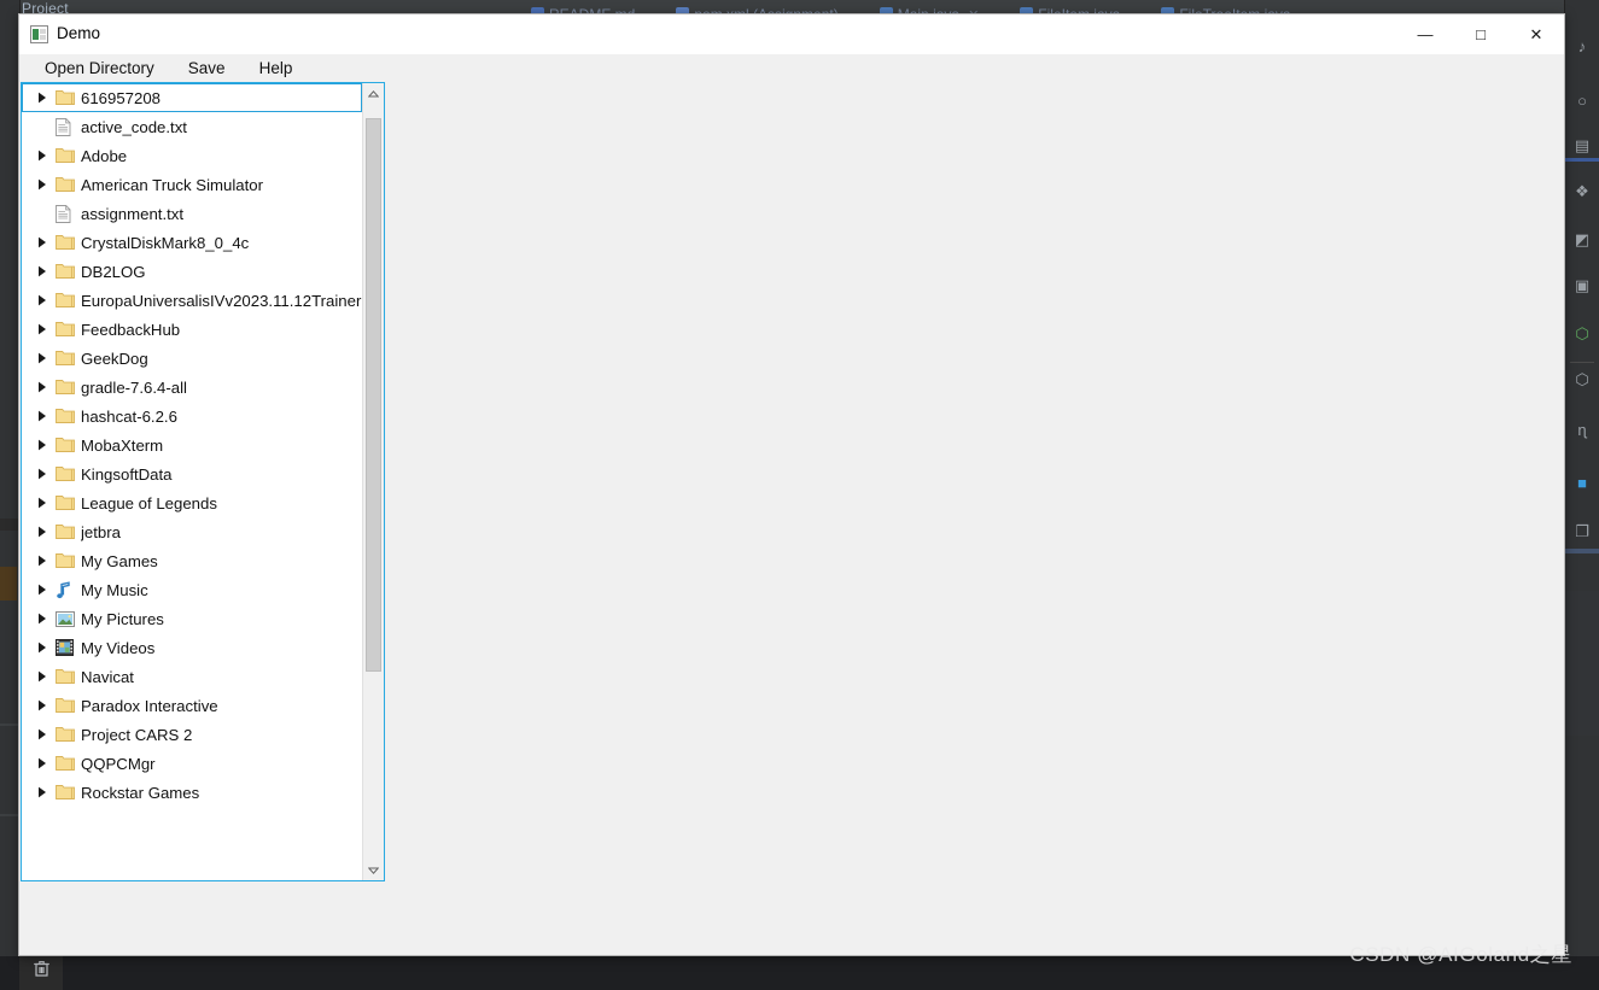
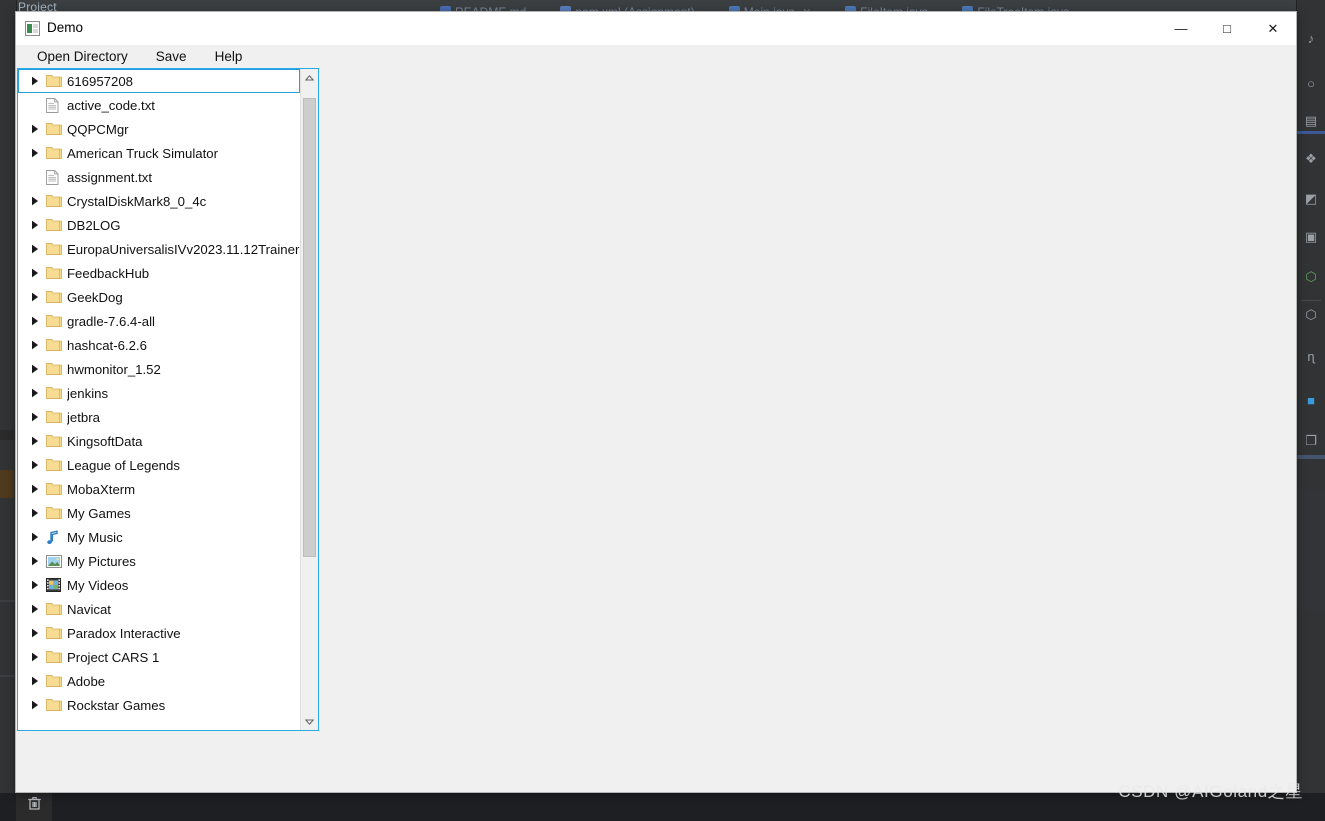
  Project
  ♪
  ○
  ▤
  ❖
  ◩
  ▣
  ⬡
  ⬡
  ɳ
  ■
  ❐
  Demo
  —
  □
  ✕
  Open Directory
  Save
  Help
  616957208
  active_code.txt
- Adobe
+ QQPCMgr
  American Truck Simulator
  assignment.txt
  CrystalDiskMark8_0_4c
  DB2LOG
  EuropaUniversalisIVv2023.11.12Trainer
  FeedbackHub
  GeekDog
  gradle-7.6.4-all
  hashcat-6.2.6
+ hwmonitor_1.52
+ jenkins
- MobaXterm
+ jetbra
  KingsoftData
  League of Legends
- jetbra
+ MobaXterm
  My Games
  My Music
  My Pictures
  My Videos
  Navicat
  Paradox Interactive
- Project CARS 2
+ Project CARS 1
- QQPCMgr
+ Adobe
  Rockstar Games
  CSDN @AIGoland之星
